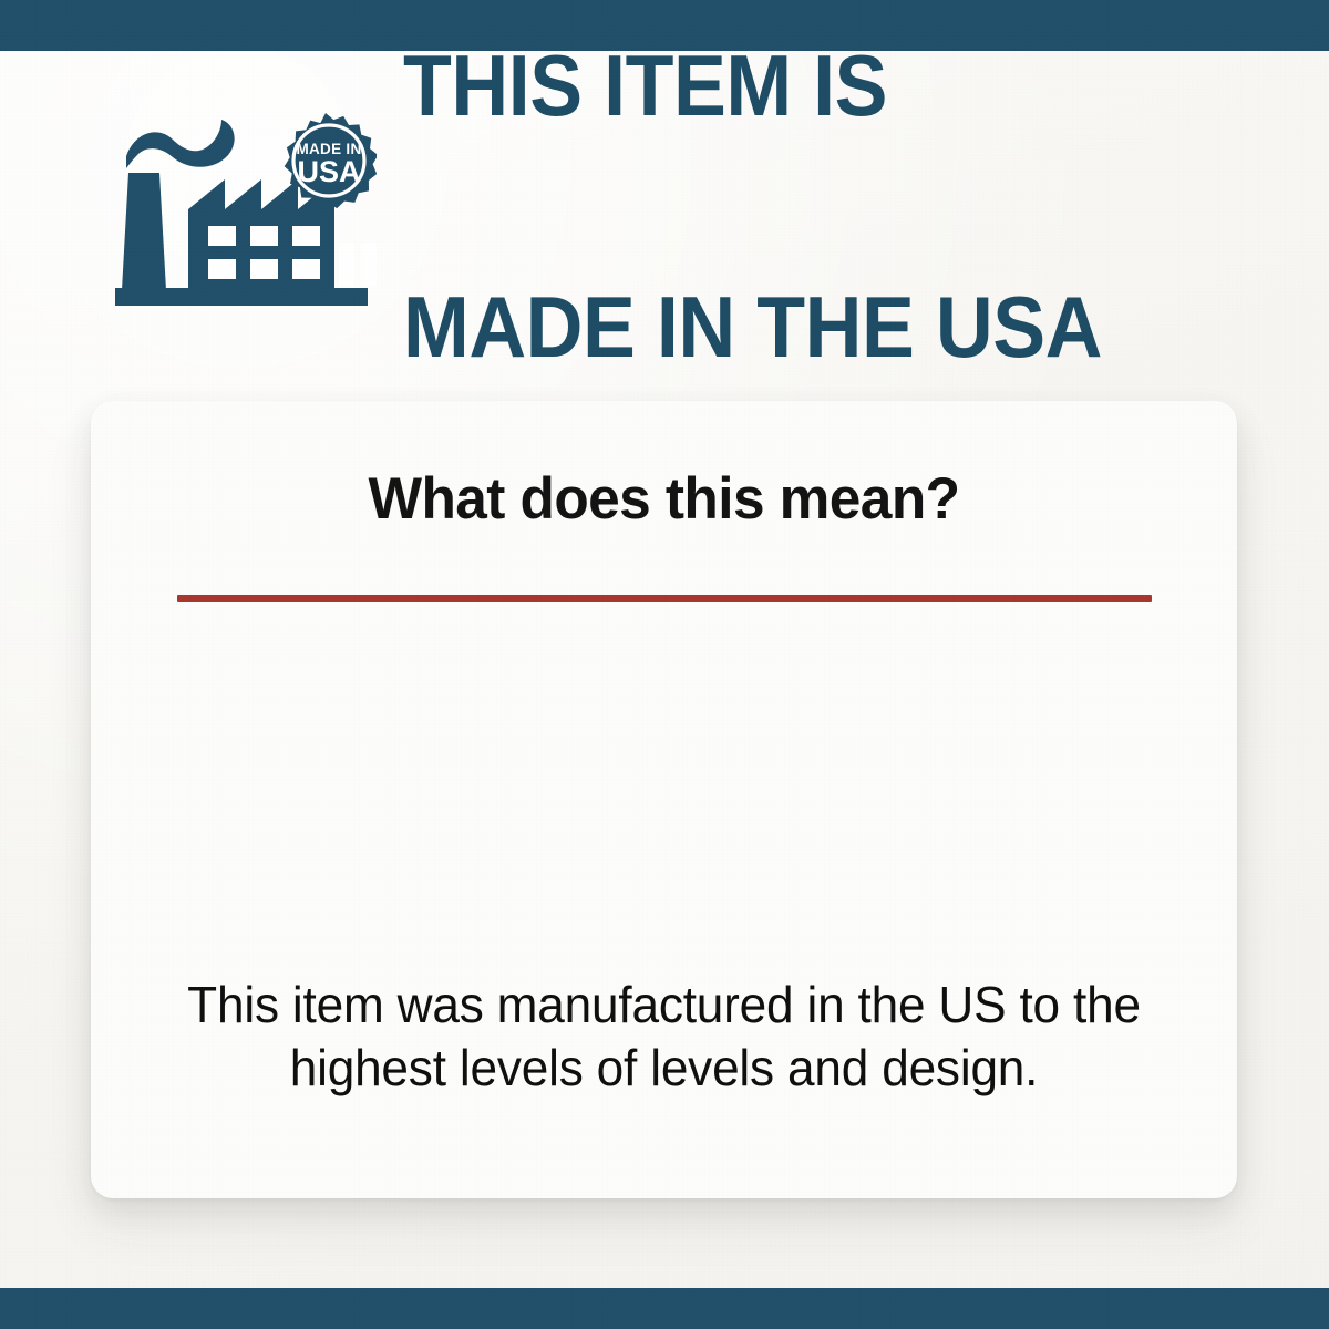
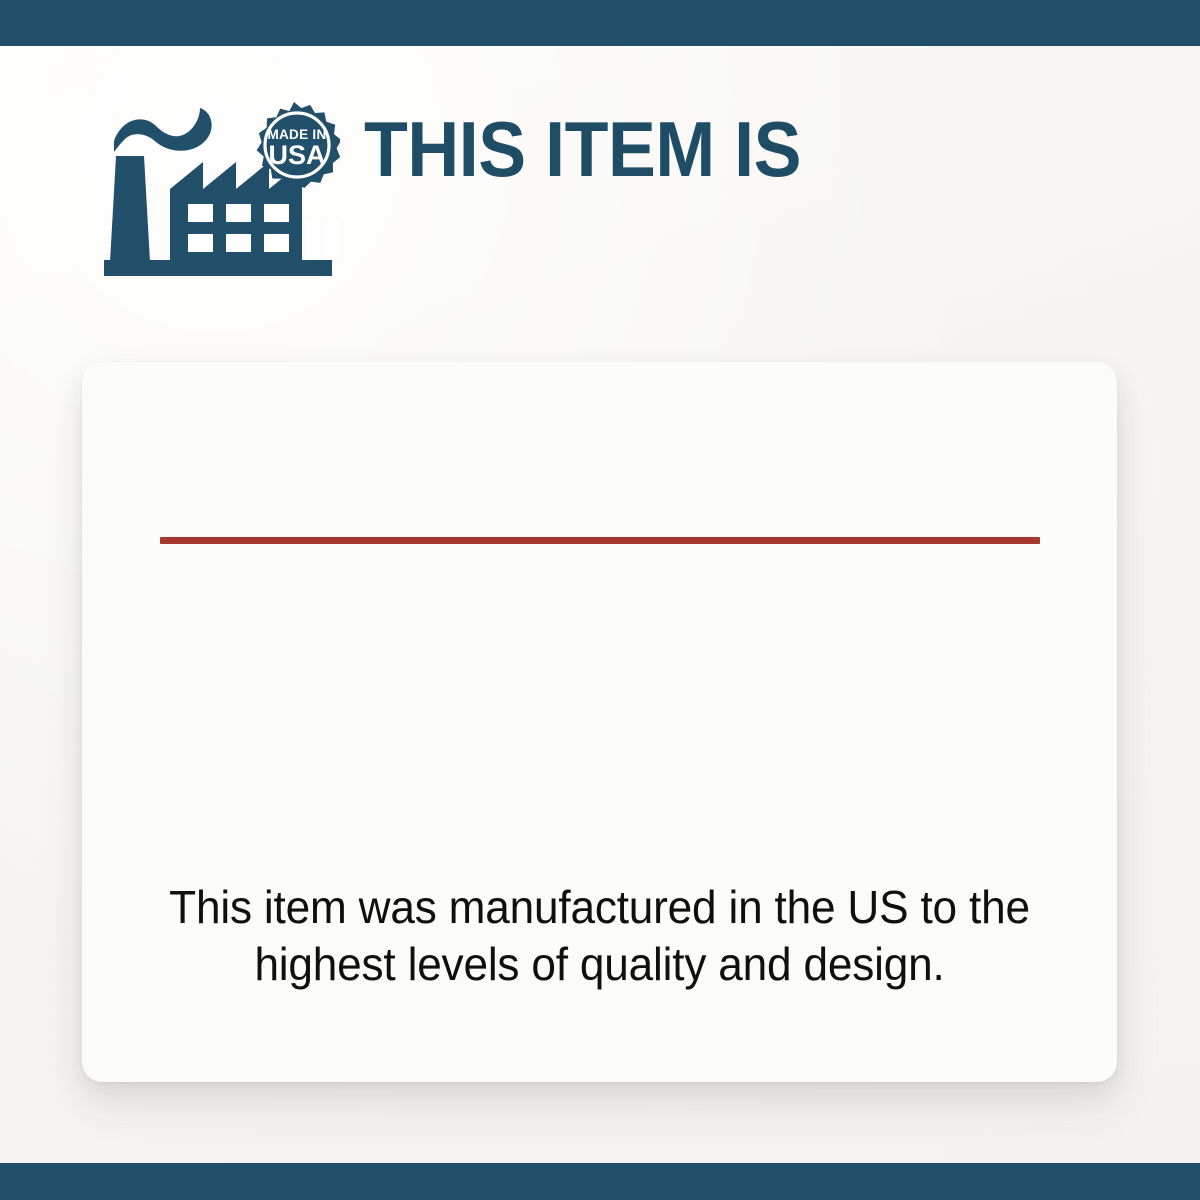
  MADE IN
  USA
  THIS ITEM IS
- MADE IN THE USA
- What does this mean?
- This item was manufactured in the US to the highest levels of levels and design.
+ This item was manufactured in the US to the highest levels of quality and design.
